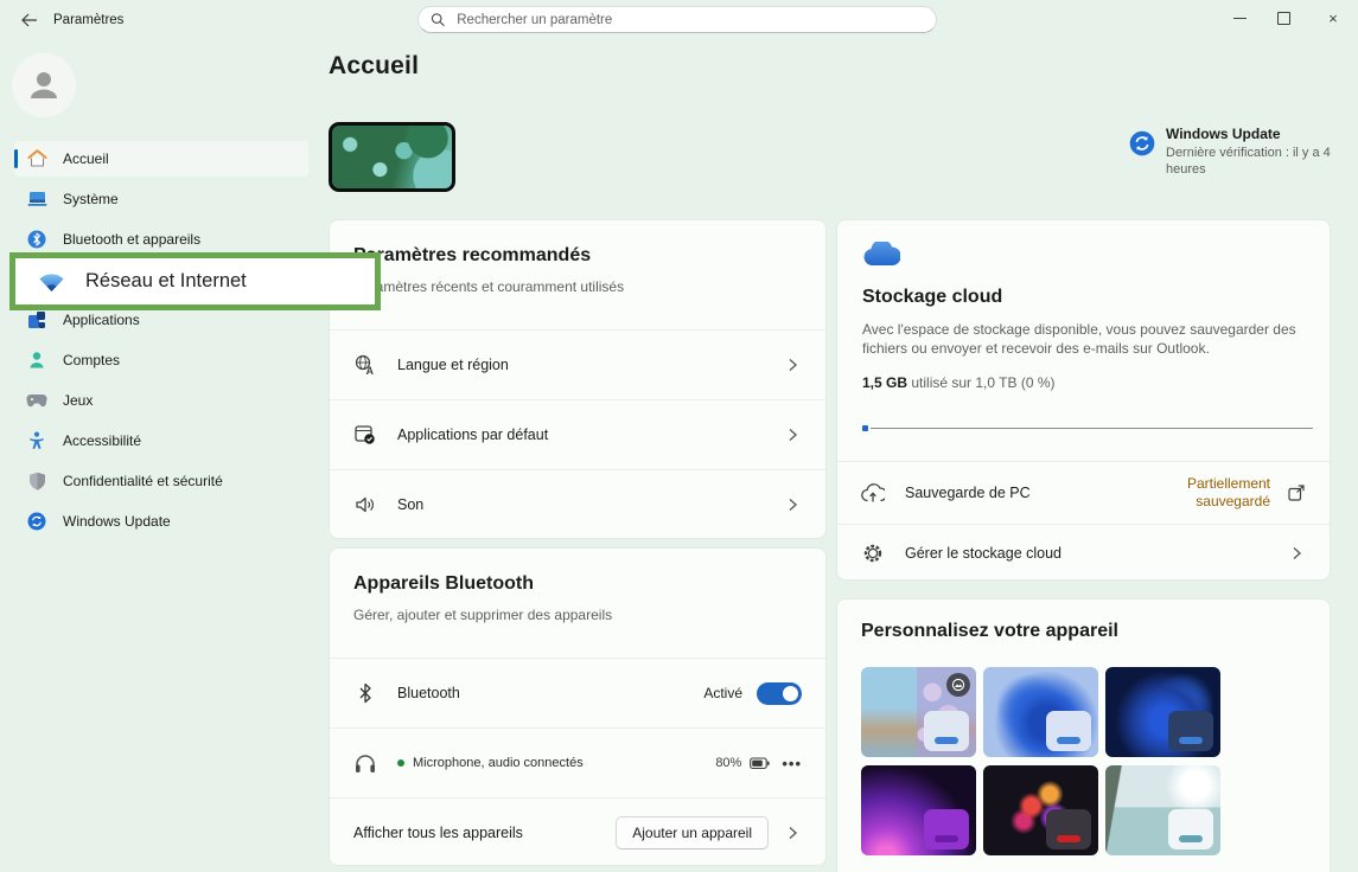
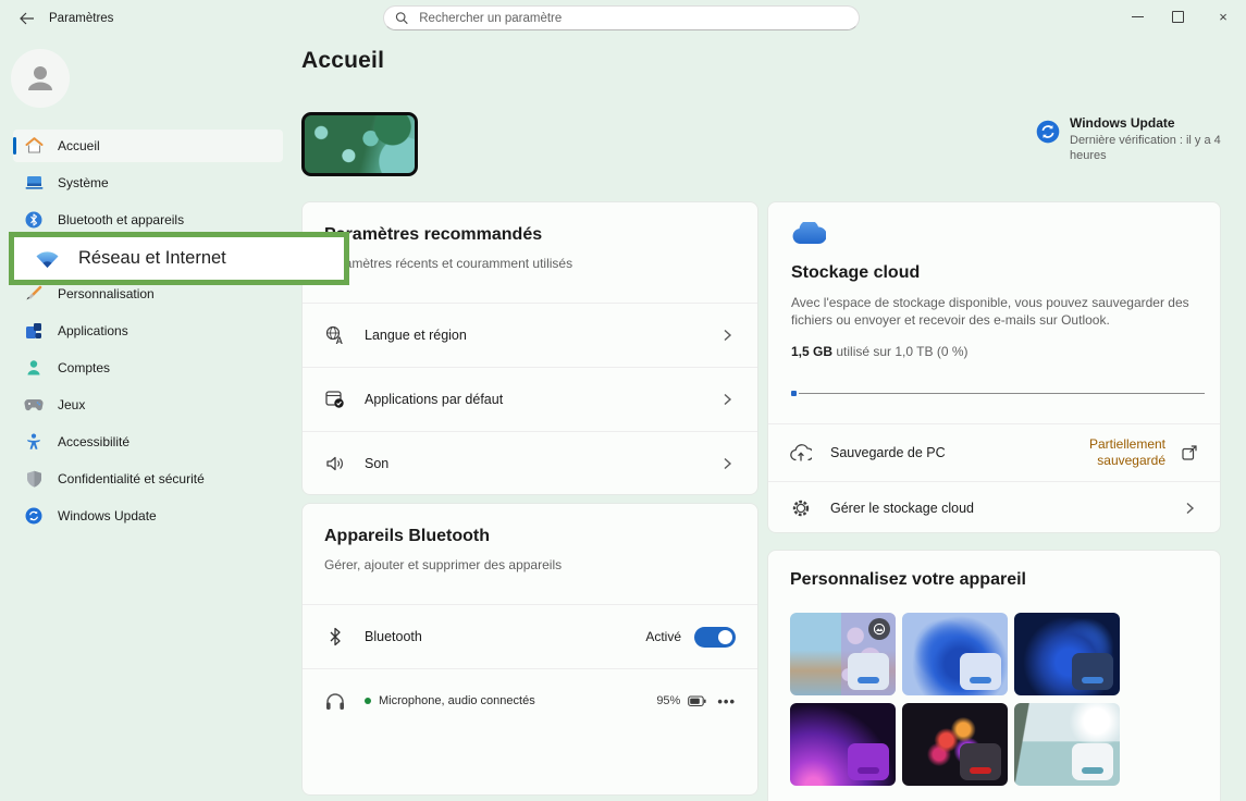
  Paramètres
  Rechercher un paramètre
  ×
  Accueil
  Système
  Bluetooth et appareils
  Réseau et Internet
+ Personnalisation
  Applications
  Comptes
  Jeux
  Accessibilité
  Confidentialité et sécurité
  Windows Update
  Accueil
  Windows Update
  Dernière vérification : il y a 4 heures
  amètres recommandés
  mètres récents et couramment utilisés
  A
  Langue et région
  Applications par défaut
  Son
  Appareils Bluetooth
  Gérer, ajouter et supprimer des appareils
  Bluetooth
  Activé
  Microphone, audio connectés
- 80%
+ 95%
  •••
- Afficher tous les appareils
- Ajouter un appareil
  Stockage cloud
  Avec l'espace de stockage disponible, vous pouvez sauvegarder des fichiers ou envoyer et recevoir des e-mails sur Outlook.
  1,5 GB utilisé sur 1,0 TB (0 %)
  Sauvegarde de PC
  Partiellement sauvegardé
  Gérer le stockage cloud
  Personnalisez votre appareil
